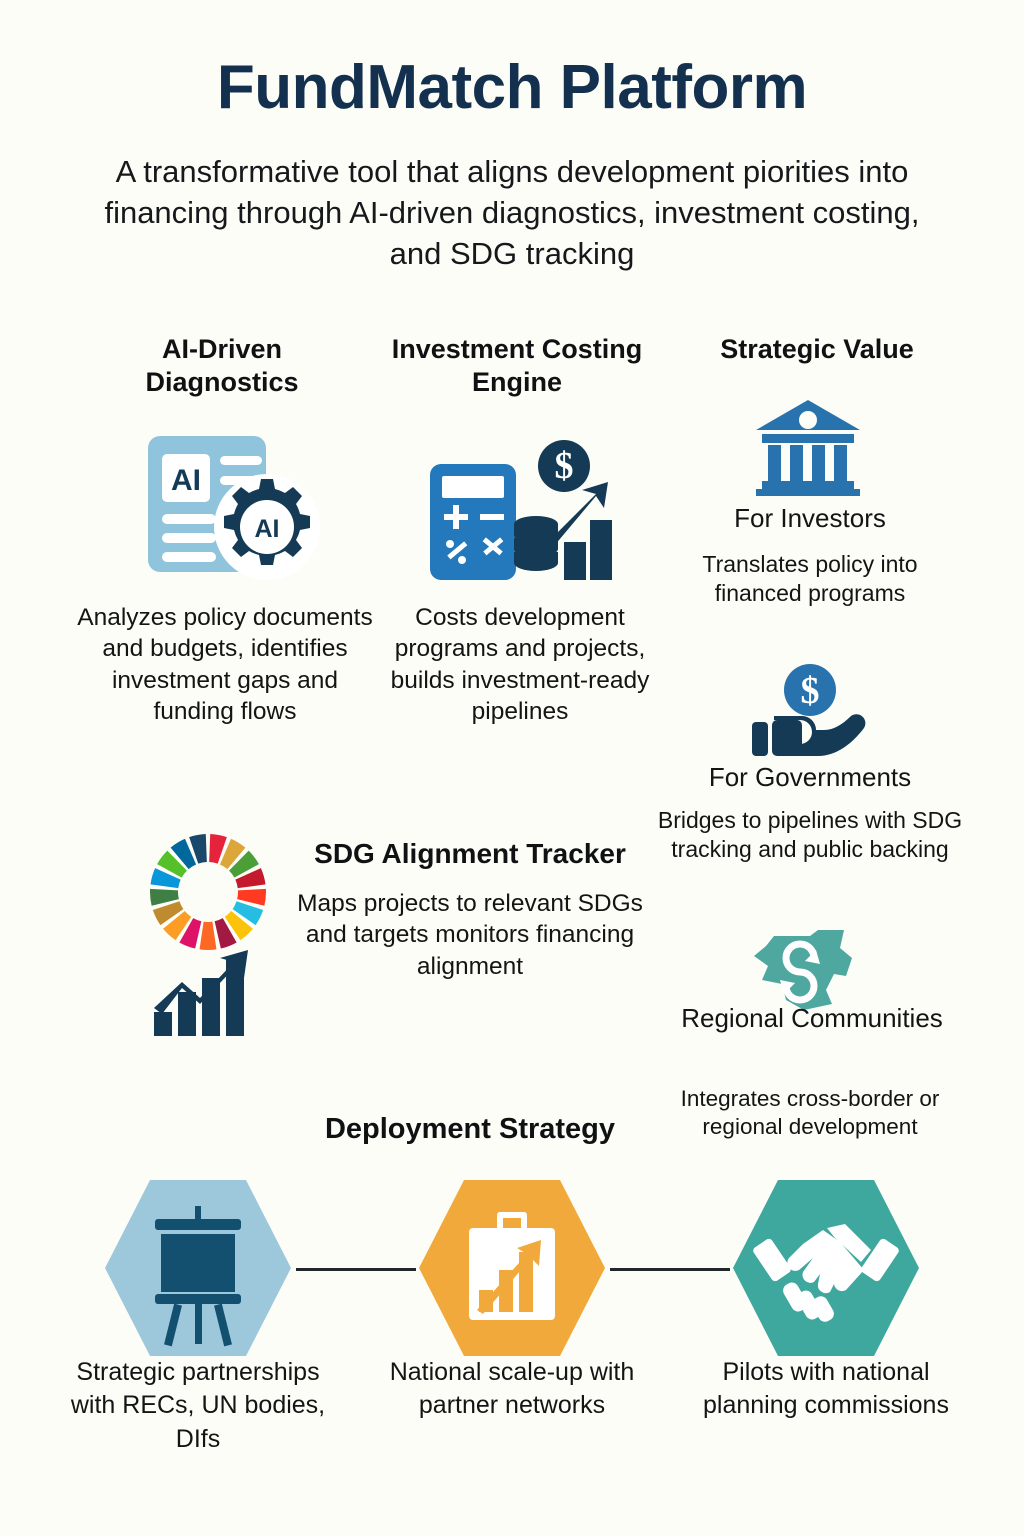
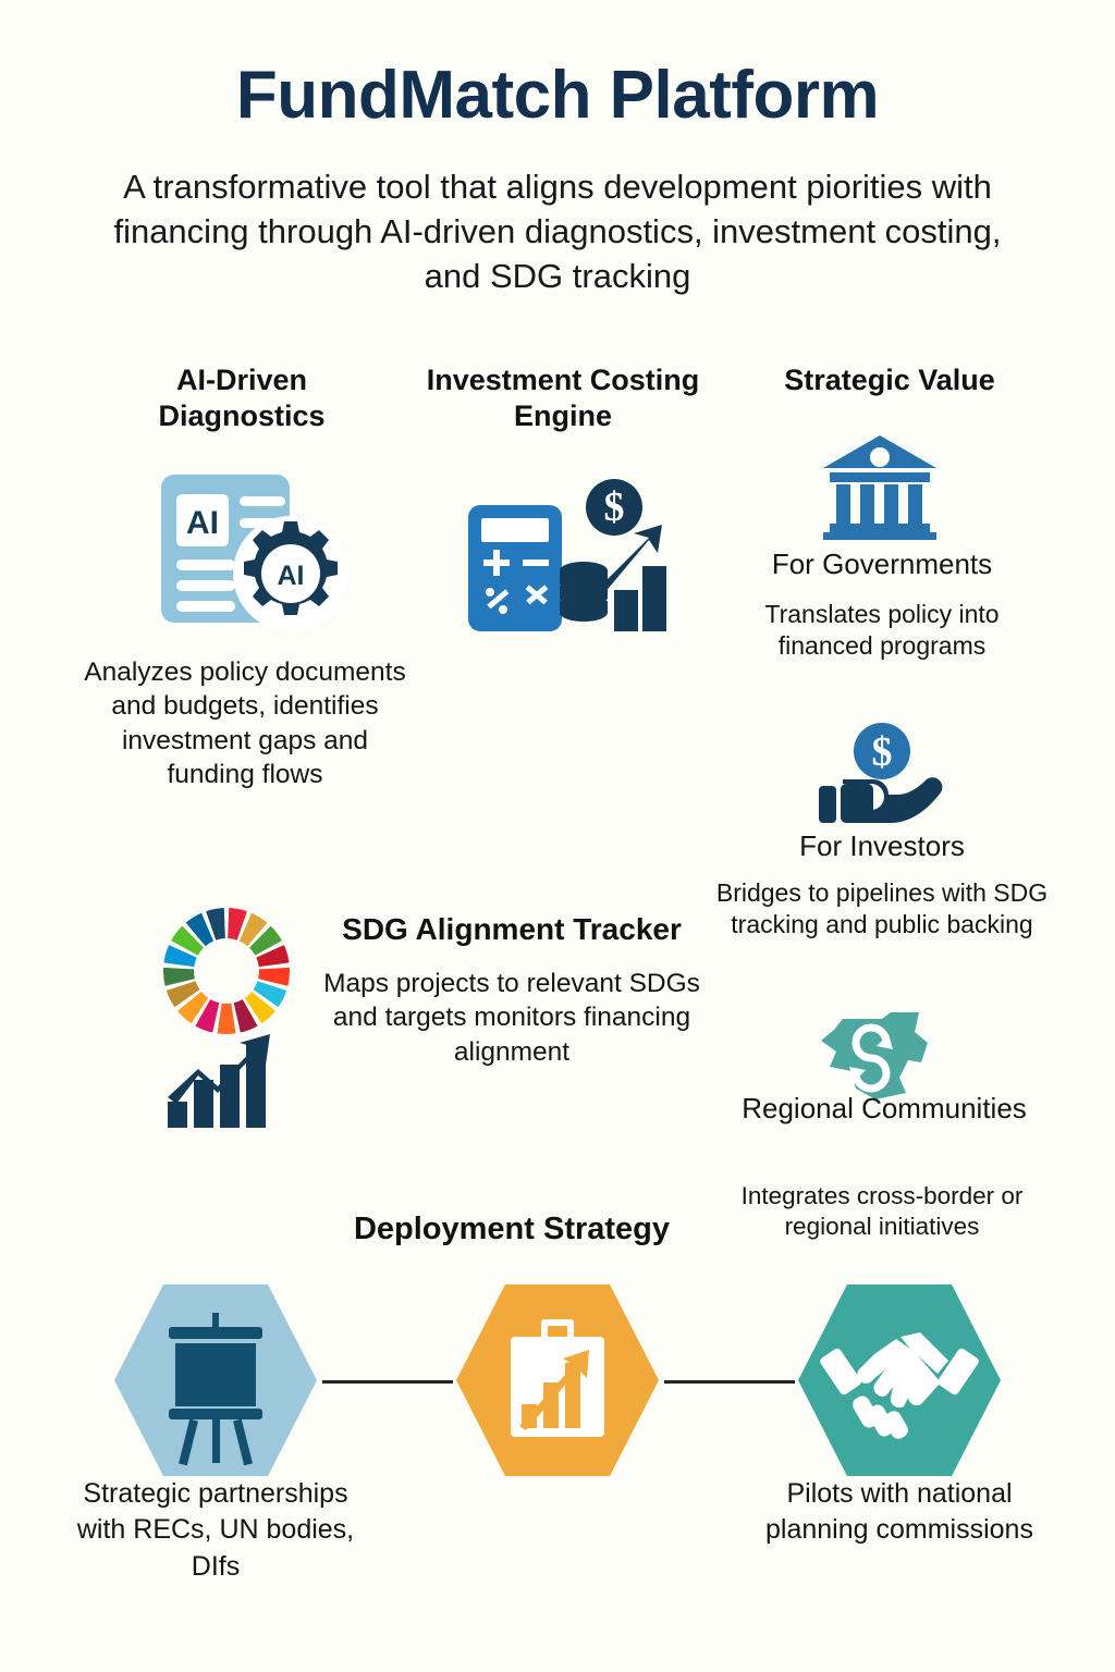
  FundMatch Platform
- A transformative tool that aligns development piorities into financing through AI-driven diagnostics, investment costing, and SDG tracking
+ A transformative tool that aligns development piorities with financing through AI-driven diagnostics, investment costing, and SDG tracking
  AI-Driven Diagnostics
  Investment Costing Engine
  Strategic Value
  AI
  AI
  $
- For Investors
+ For Governments
  Translates policy into financed programs
  $
- For Governments
+ For Investors
  Bridges to pipelines with SDG tracking and public backing
  Regional Communities
- Integrates cross-border or regional development
+ Integrates cross-border or regional initiatives
  Analyzes policy documents and budgets, identifies investment gaps and funding flows
- Costs development programs and projects, builds investment-ready pipelines
  SDG Alignment Tracker
  Maps projects to relevant SDGs and targets monitors financing alignment
  Deployment Strategy
  Strategic partnerships with RECs, UN bodies, DIfs
- National scale-up with partner networks
  Pilots with national planning commissions
